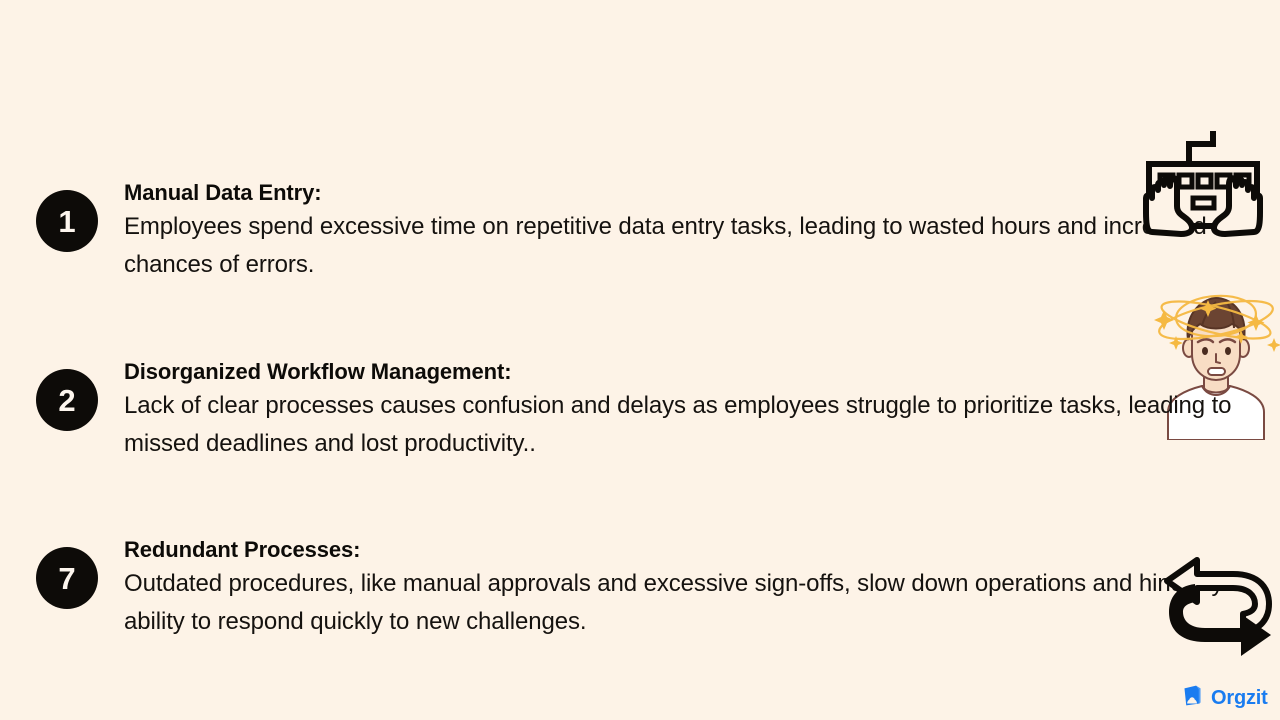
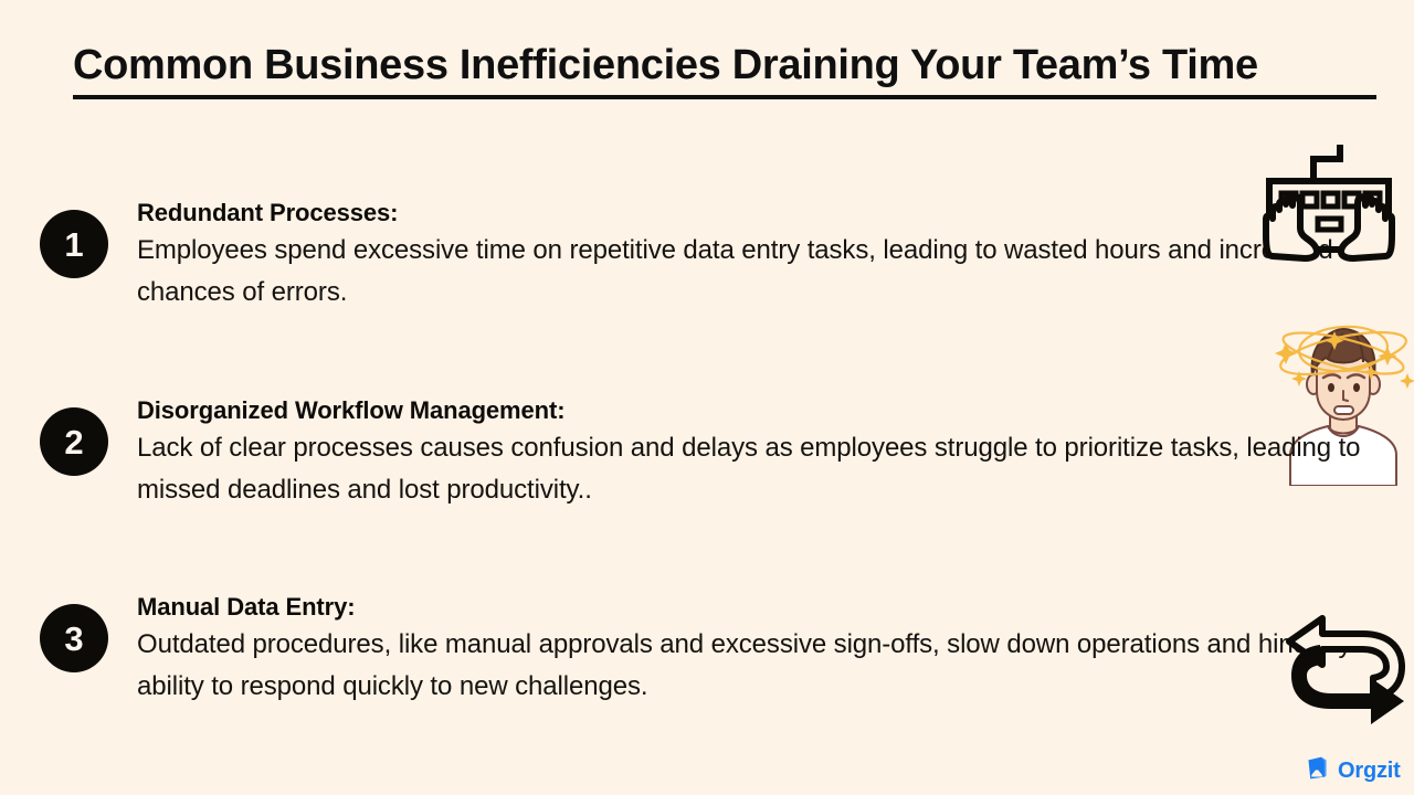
+ Common Business Inefficiencies Draining Your Team’s Time
  1
- Manual Data Entry:
+ Redundant Processes:
  Employees spend excessive time on repetitive data entry tasks, leading to wasted hours and incr chances of errors.
  2
  Disorganized Workflow Management:
  Lack of clear processes causes confusion and delays as employees struggle to prioritize tasks, leading to missed deadlines and lost productivity..
- 7
+ 3
- Redundant Processes:
+ Manual Data Entry:
  Outdated procedures, like manual approvals and excessive sign-offs, slow down operations and hin ability to respond quickly to new challenges.
  Orgzit
